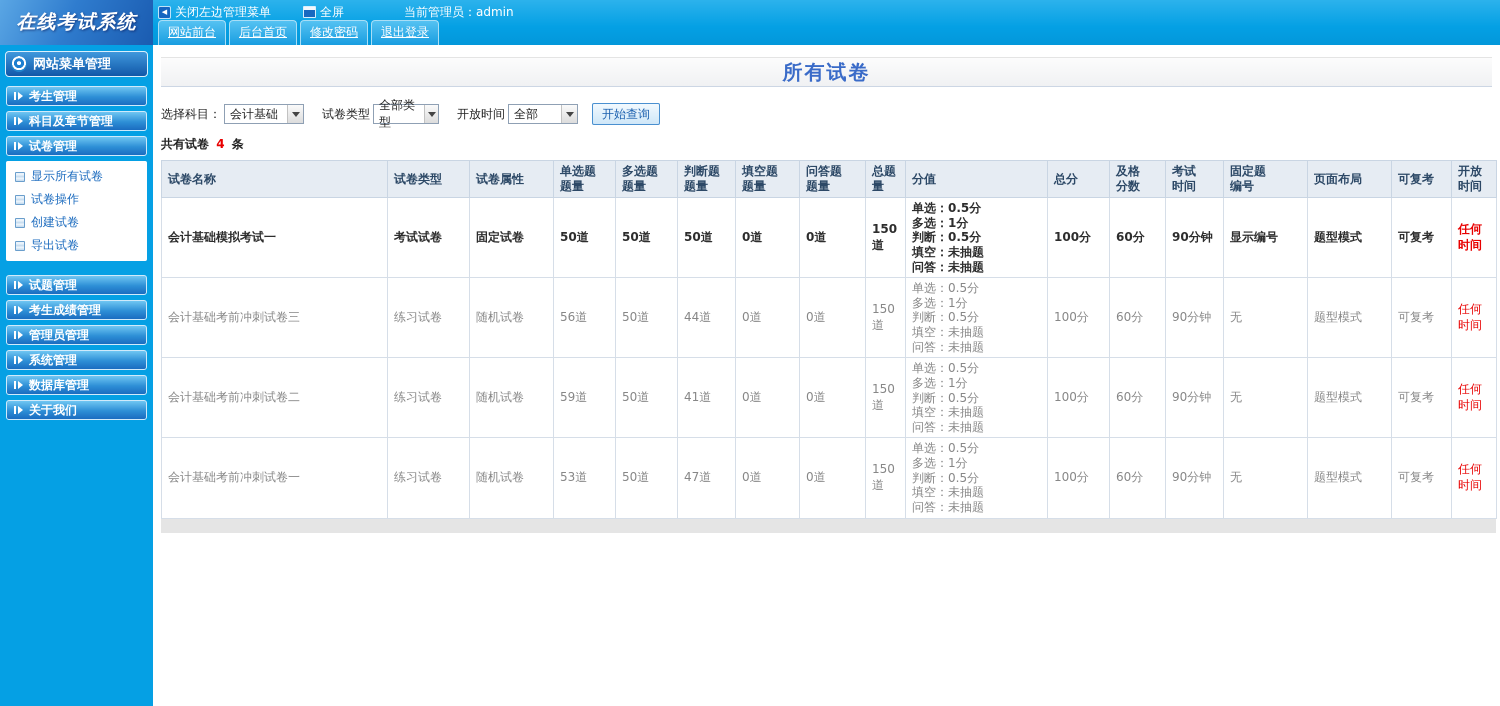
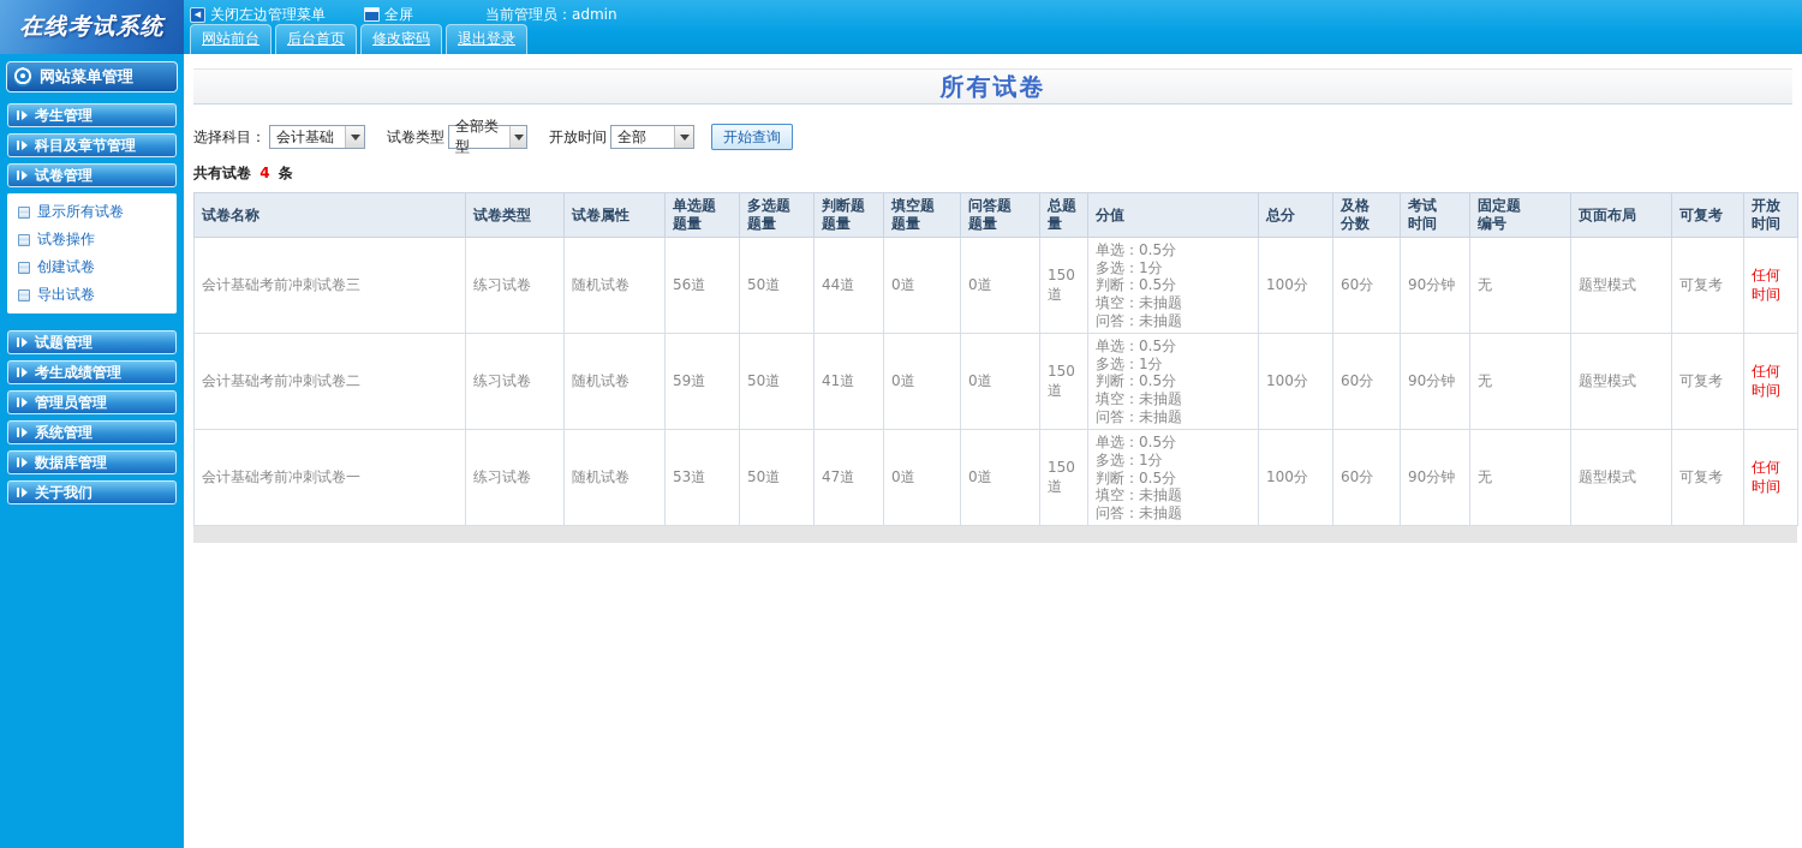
  在线考试系统
  ◀
  关闭左边管理菜单
  全屏
  当前管理员：admin
  网站前台
  后台首页
  修改密码
  退出登录
  网站菜单管理
  考生管理
  科目及章节管理
  试卷管理
  显示所有试卷
  试卷操作
  创建试卷
  导出试卷
  试题管理
  考生成绩管理
  管理员管理
  系统管理
  数据库管理
  关于我们
  所有试卷
  选择科目：
  会计基础
  试卷类型
  全部类型
  开放时间
  全部
  开始查询
  共有试卷 4 条
  试卷名称	试卷类型	试卷属性	单选题 题量	多选题 题量	判断题 题量	填空题 题量	问答题 题量	总题量	分值	总分	及格 分数	考试 时间	固定题 编号	页面布局	可复考	开放时间
- 会计基础模拟考试一	考试试卷	固定试卷	50道	50道	50道	0道	0道	150道	单选：0.5分 多选：1分 判断：0.5分 填空：未抽题 问答：未抽题	100分	60分	90分钟	显示编号	题型模式	可复考	任何时间
  会计基础考前冲刺试卷三	练习试卷	随机试卷	56道	50道	44道	0道	0道	150道	单选：0.5分 多选：1分 判断：0.5分 填空：未抽题 问答：未抽题	100分	60分	90分钟	无	题型模式	可复考	任何时间
  会计基础考前冲刺试卷二	练习试卷	随机试卷	59道	50道	41道	0道	0道	150道	单选：0.5分 多选：1分 判断：0.5分 填空：未抽题 问答：未抽题	100分	60分	90分钟	无	题型模式	可复考	任何时间
  会计基础考前冲刺试卷一	练习试卷	随机试卷	53道	50道	47道	0道	0道	150道	单选：0.5分 多选：1分 判断：0.5分 填空：未抽题 问答：未抽题	100分	60分	90分钟	无	题型模式	可复考	任何时间
